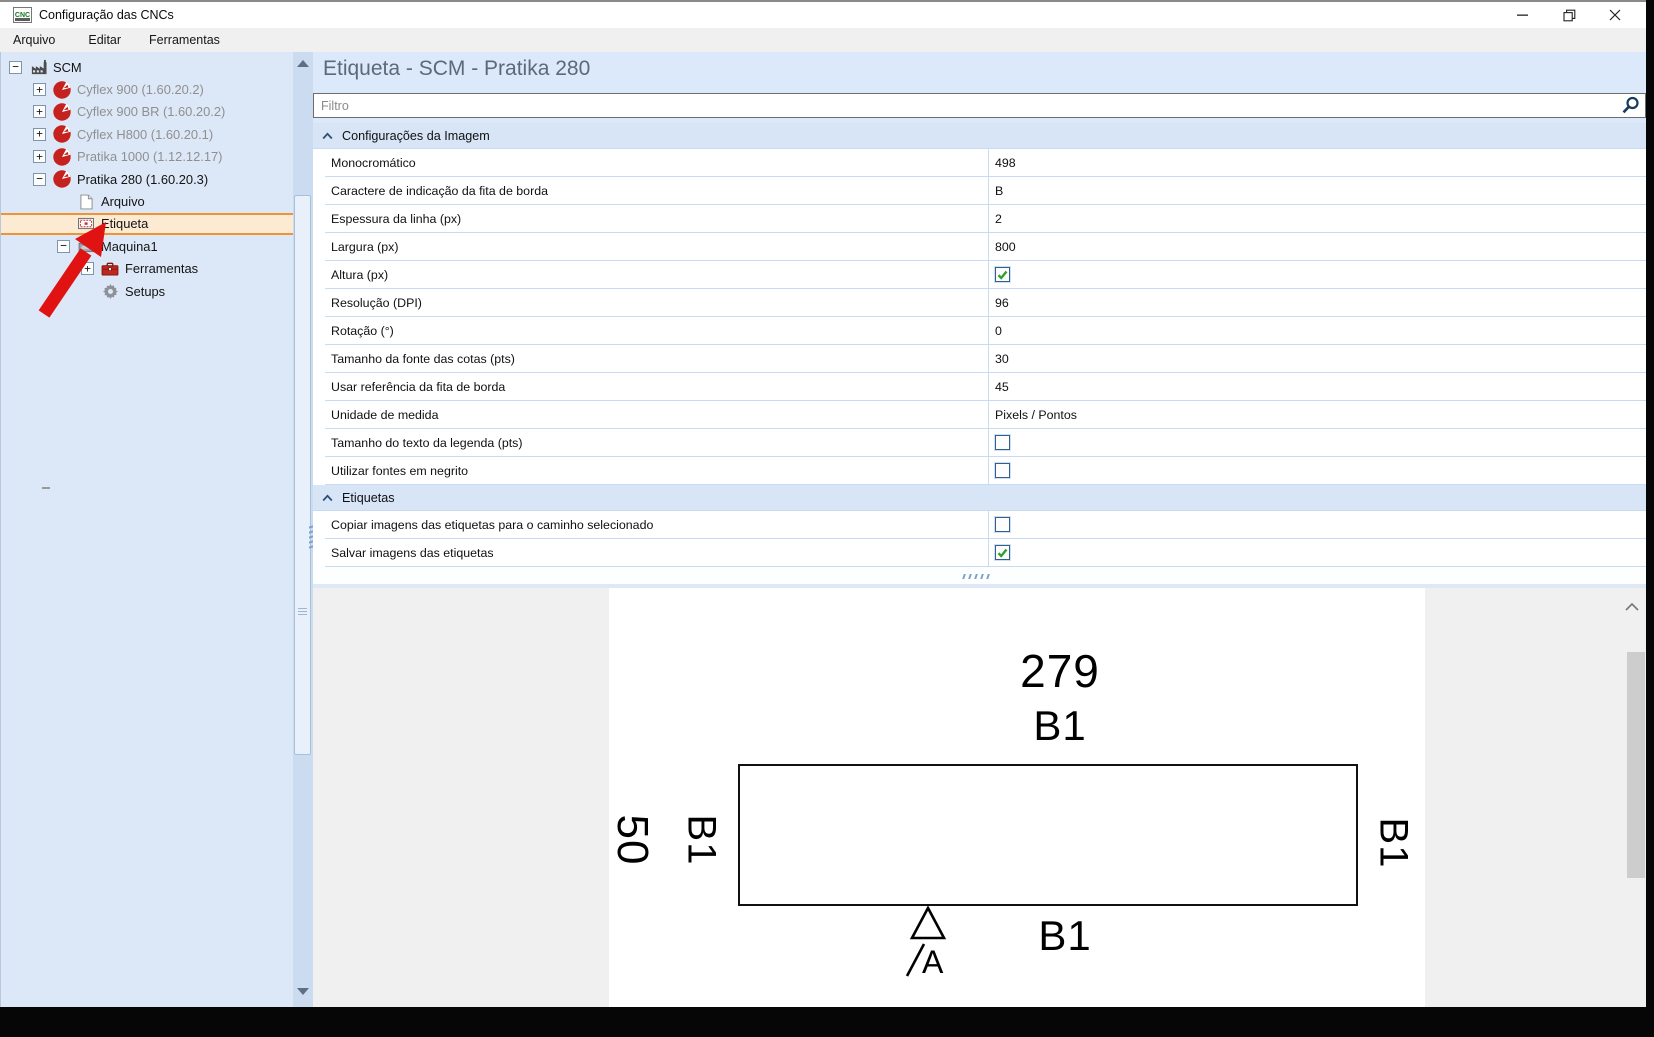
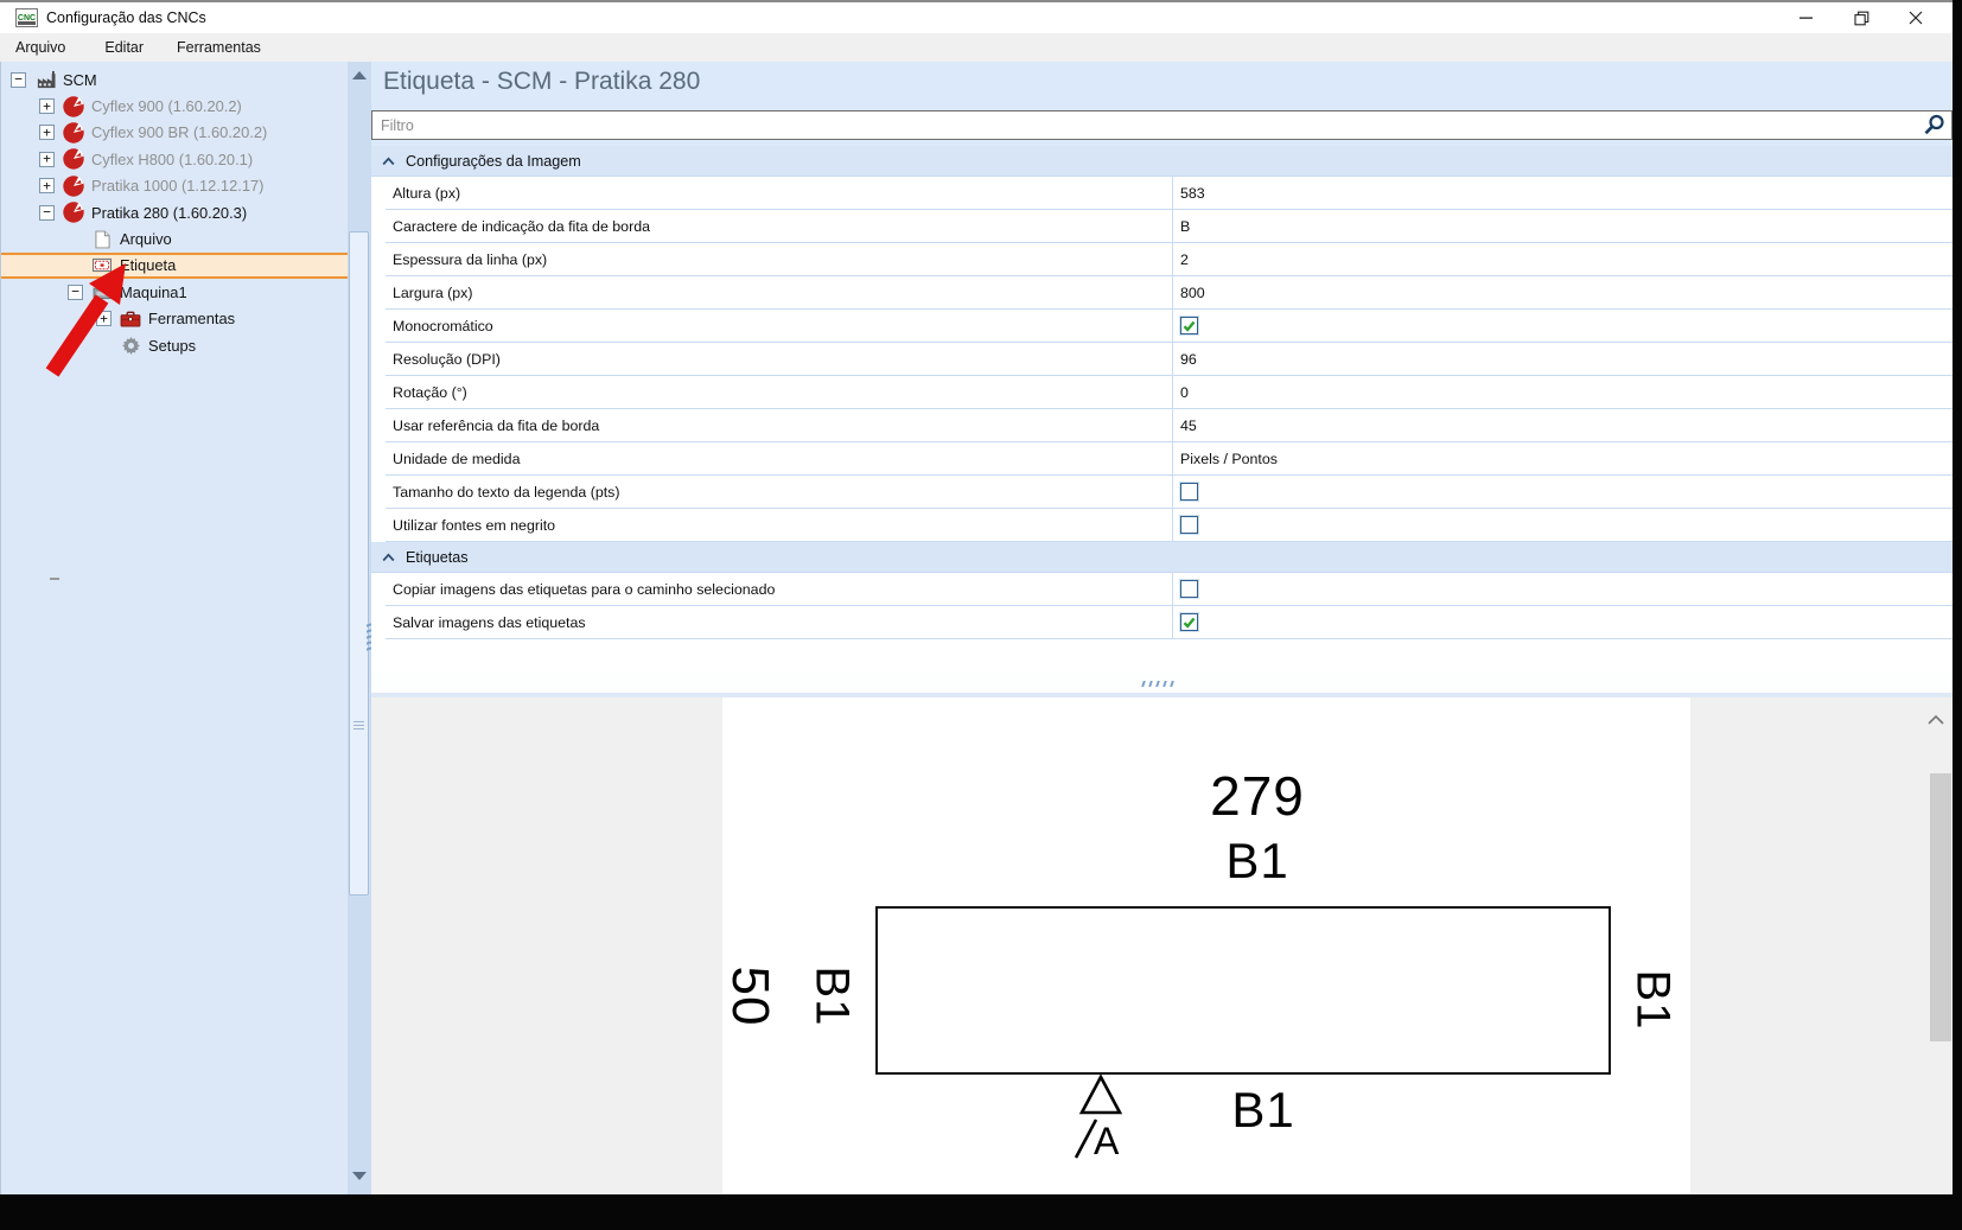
  Configuração das CNCs
  Arquivo
  Editar
  Ferramentas
  −
  SCM
  +
  Cyflex 900 (1.60.20.2)
  +
  Cyflex 900 BR (1.60.20.2)
  +
  Cyflex H800 (1.60.20.1)
  +
  Pratika 1000 (1.12.12.17)
  −
  Pratika 280 (1.60.20.3)
  Arquivo
  tiqueta
  −
  Maquina1
  +
  Ferramentas
  Setups
  Etiqueta - SCM - Pratika 280
  Filtro
  Configurações da Imagem
- Monocromático
+ Altura (px)
- 498
+ 583
  Caractere de indicação da fita de borda
  B
  Espessura da linha (px)
  2
  Largura (px)
  800
- Altura (px)
+ Monocromático
  Resolução (DPI)
  96
  Rotação (°)
  0
- Tamanho da fonte das cotas (pts)
- 30
  Usar referência da fita de borda
  45
  Unidade de medida
  Pixels / Pontos
  Tamanho do texto da legenda (pts)
  Utilizar fontes em negrito
  Etiquetas
  Copiar imagens das etiquetas para o caminho selecionado
  Salvar imagens das etiquetas
  279
  B1
  A
  B1
